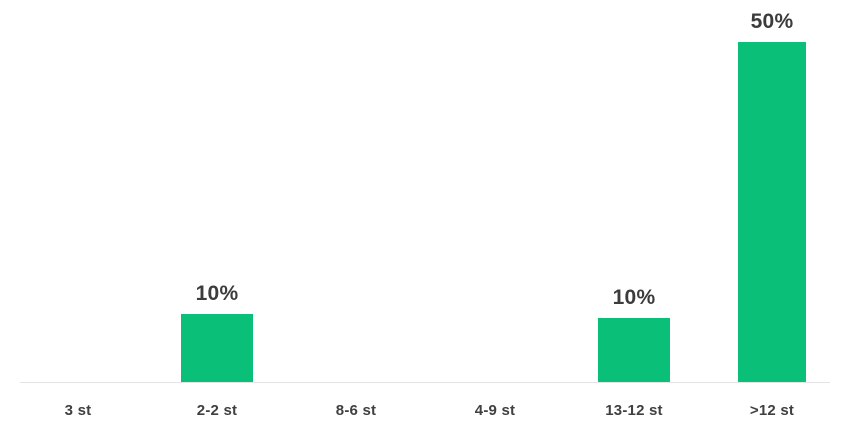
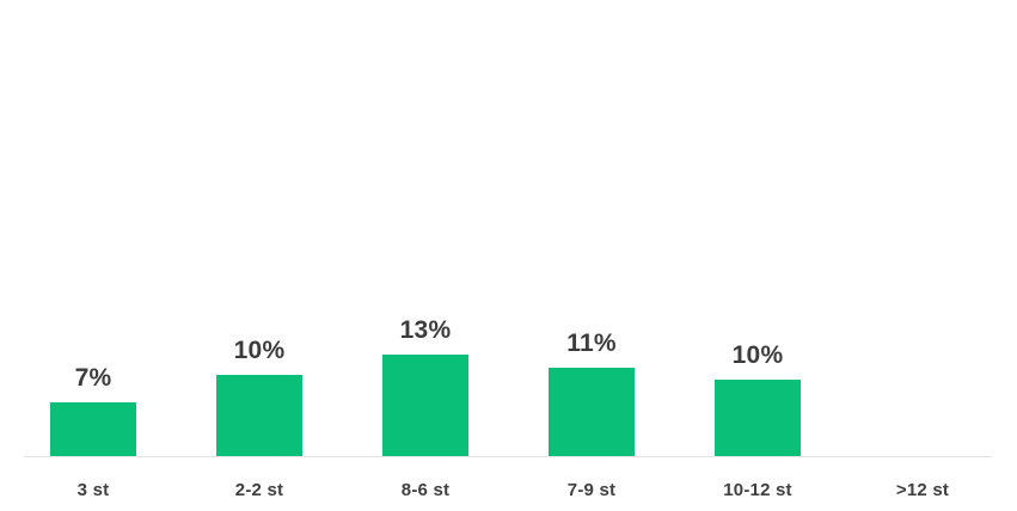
+ 7%
  10%
+ 13%
+ 11%
  10%
- 50%
  3 st
  2-2 st
  8-6 st
- 4-9 st
+ 7-9 st
- 13-12 st
+ 10-12 st
  >12 st
